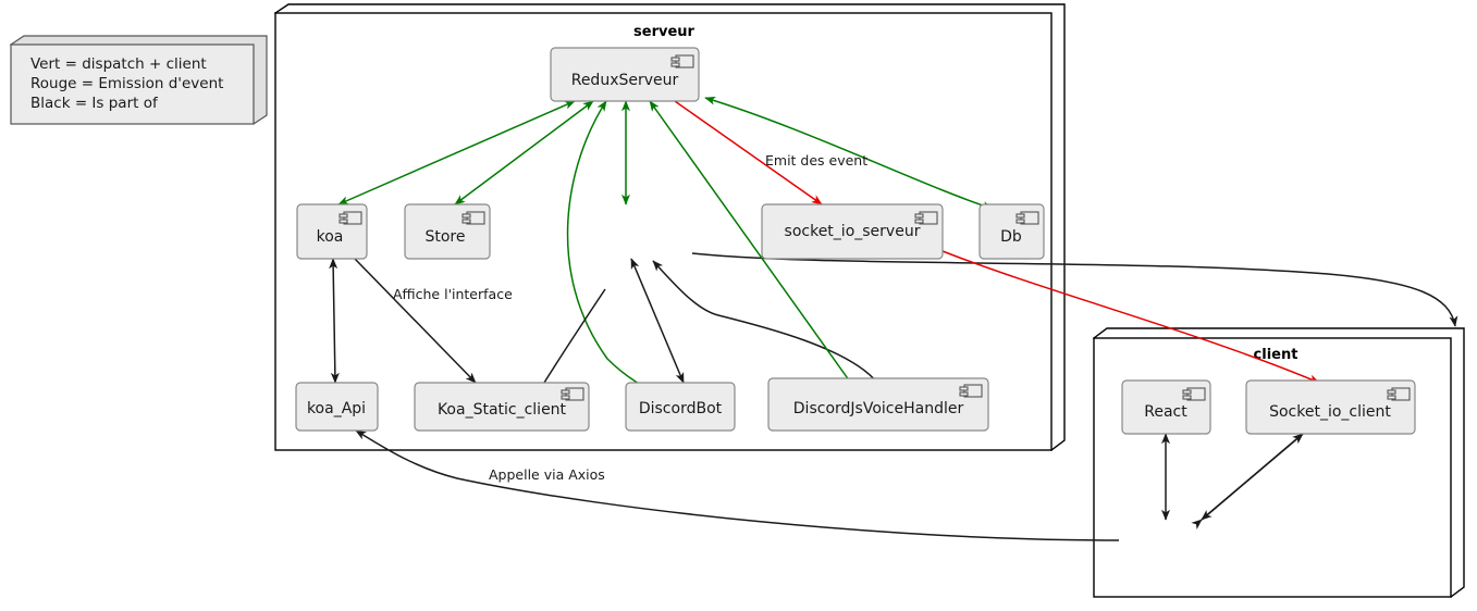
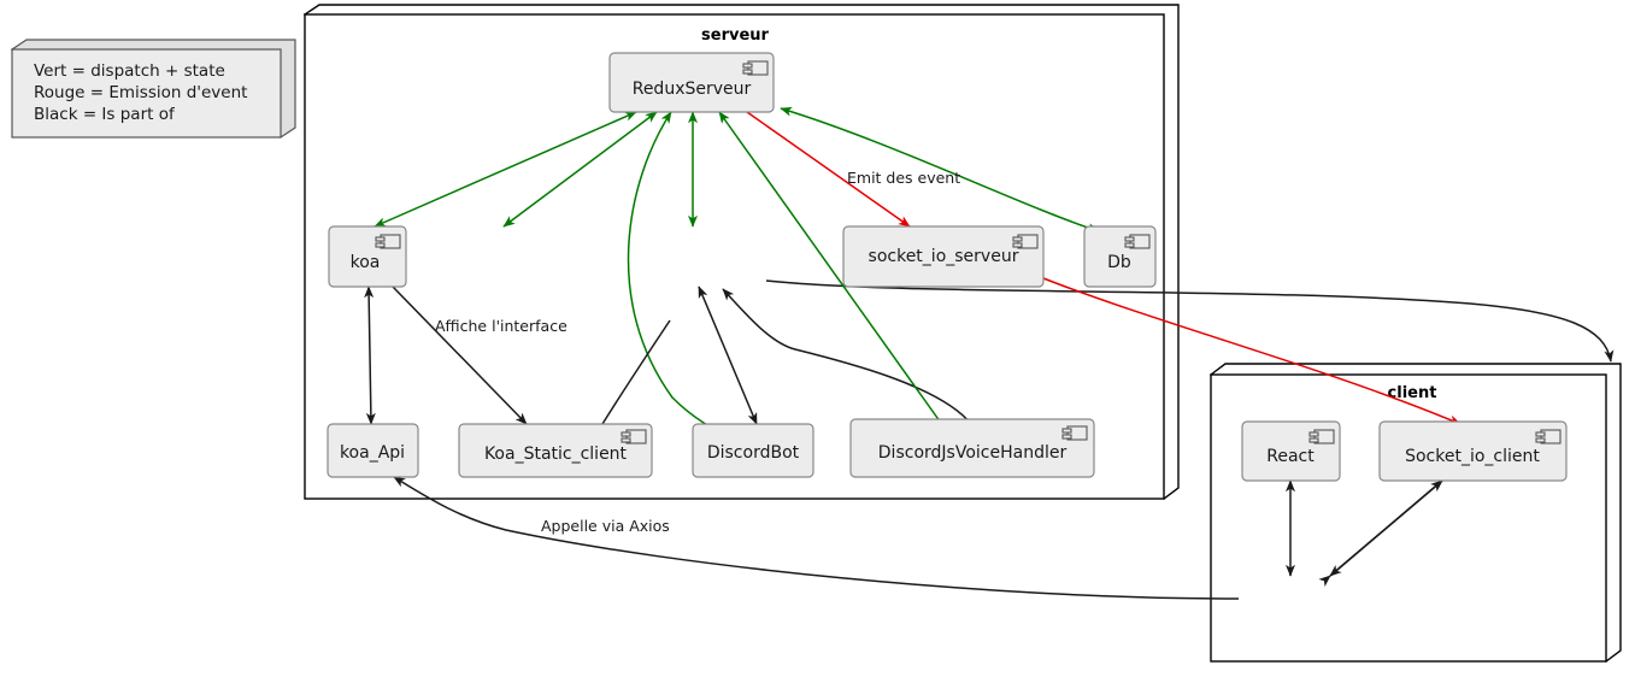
  serveur
  client
  Emit des event
  Affiche l'interface
  Appelle via Axios
  ReduxServeur
  koa
- Store
  socket_io_serveur
  Db
  koa_Api
  Koa_Static_client
  DiscordBot
  DiscordJsVoiceHandler
  React
  Socket_io_client
- Vert = dispatch + client
+ Vert = dispatch + state
  Rouge = Emission d'event
  Black = Is part of
